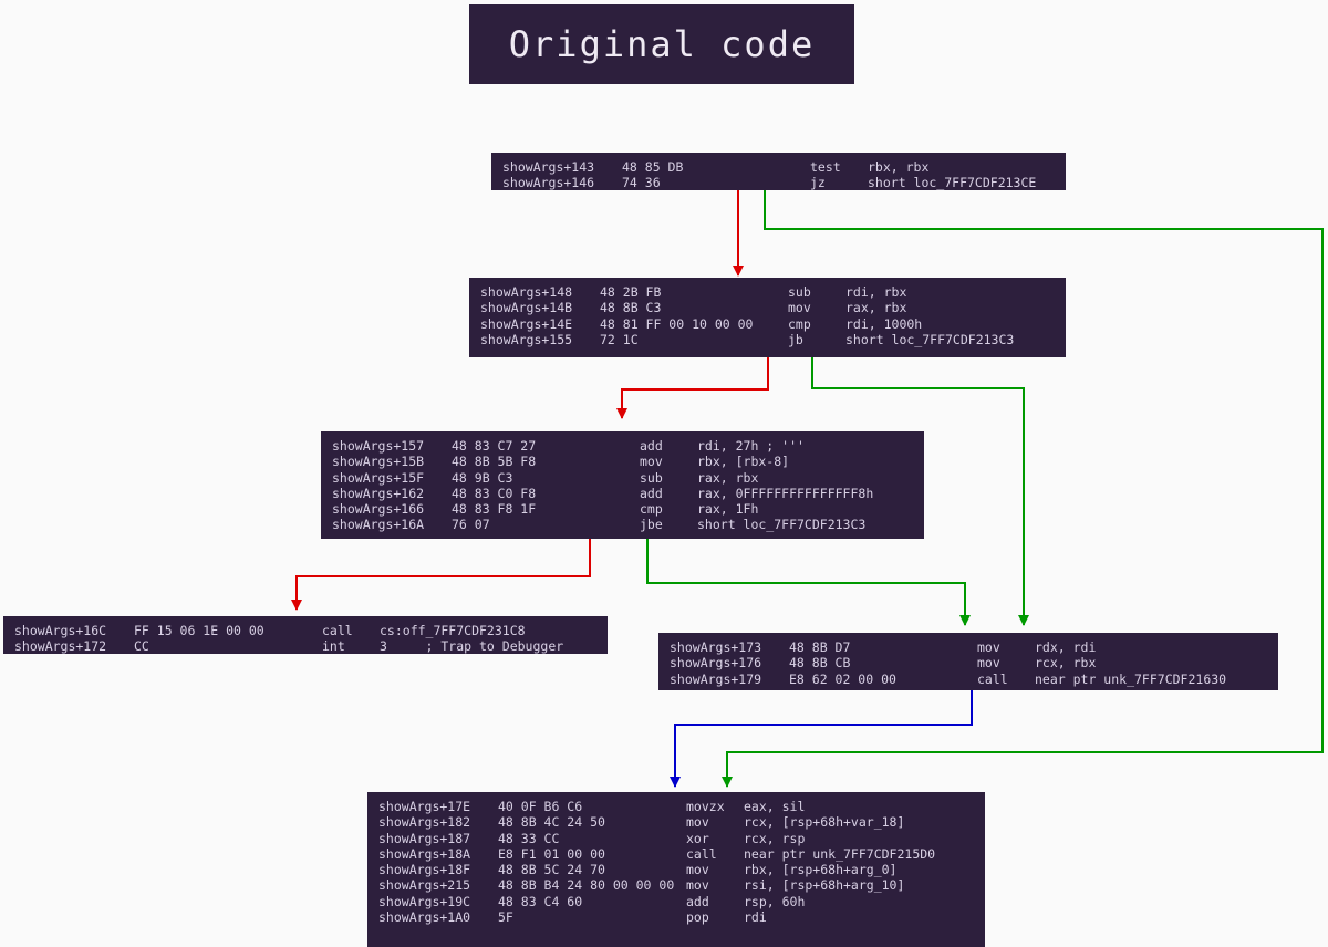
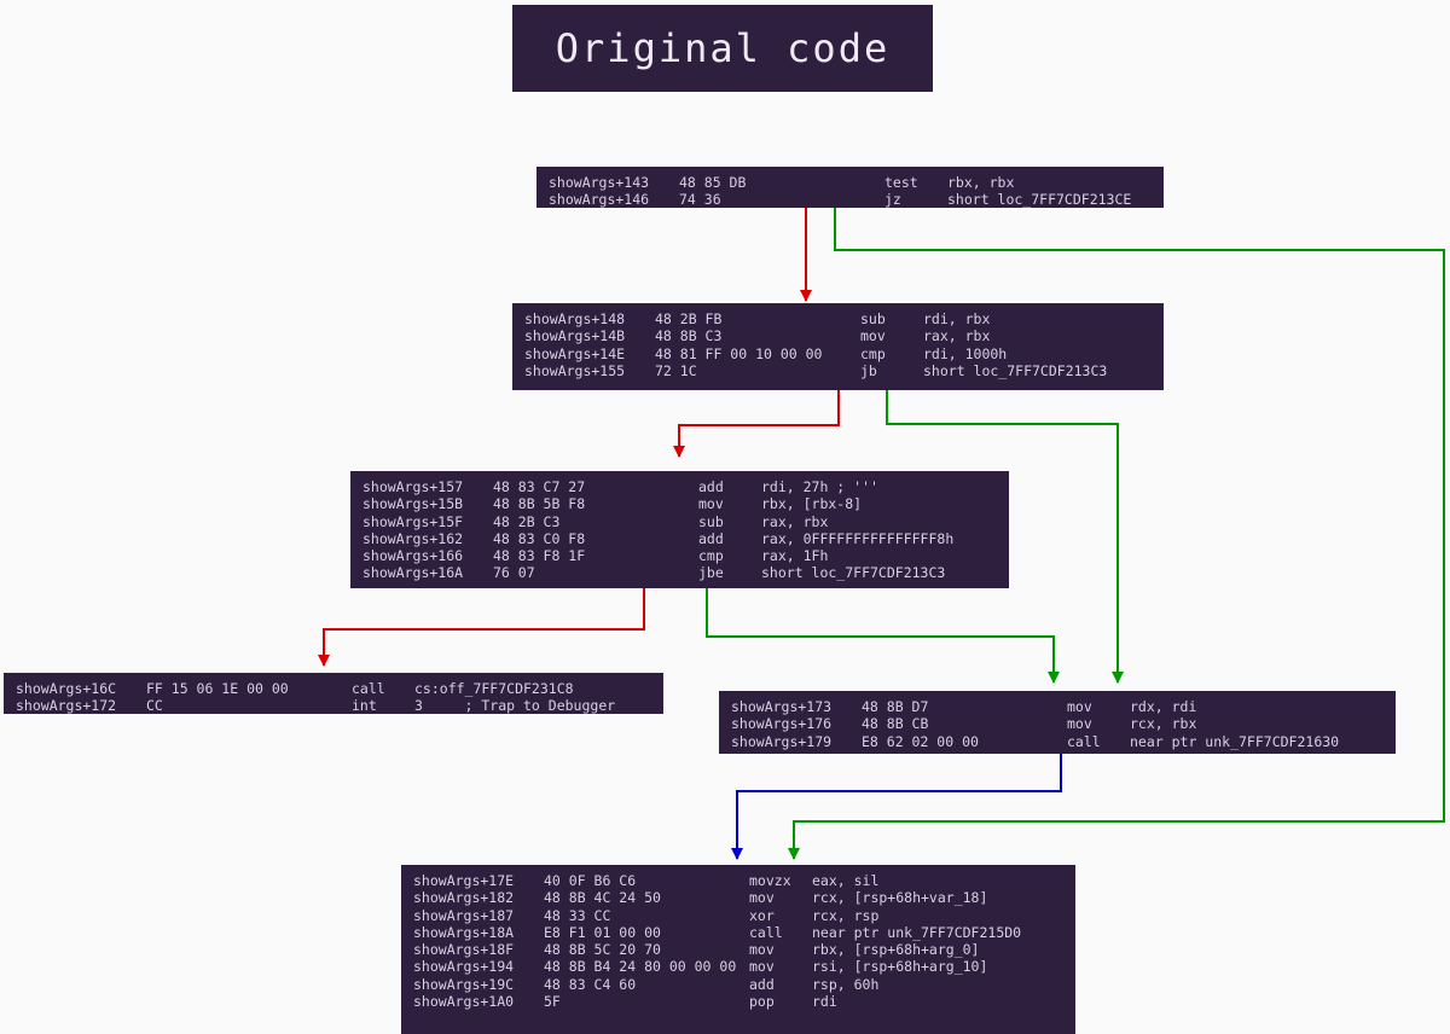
  Original code
  showArgs+143
  48 85 DB
  test
  rbx, rbx
  showArgs+146
  74 36
  jz
  short loc_7FF7CDF213CE
  showArgs+148
  48 2B FB
  sub
  rdi, rbx
  showArgs+14B
  48 8B C3
  mov
  rax, rbx
  showArgs+14E
  48 81 FF 00 10 00 00
  cmp
  rdi, 1000h
  showArgs+155
  72 1C
  jb
  short loc_7FF7CDF213C3
  showArgs+157
  48 83 C7 27
  add
  rdi, 27h ; '''
  showArgs+15B
  48 8B 5B F8
  mov
  rbx, [rbx-8]
  showArgs+15F
- 48 9B C3
+ 48 2B C3
  sub
  rax, rbx
  showArgs+162
  48 83 C0 F8
  add
  rax, 0FFFFFFFFFFFFFFF8h
  showArgs+166
  48 83 F8 1F
  cmp
  rax, 1Fh
  showArgs+16A
  76 07
  jbe
  short loc_7FF7CDF213C3
  showArgs+16C
  FF 15 06 1E 00 00
  call
  cs:off_7FF7CDF231C8
  showArgs+172
  CC
  int
  3 ; Trap to Debugger
  showArgs+173
  48 8B D7
  mov
  rdx, rdi
  showArgs+176
  48 8B CB
  mov
  rcx, rbx
  showArgs+179
  E8 62 02 00 00
  call
  near ptr unk_7FF7CDF21630
  showArgs+17E
  40 0F B6 C6
  movzx
  eax, sil
  showArgs+182
  48 8B 4C 24 50
  mov
  rcx, [rsp+68h+var_18]
  showArgs+187
  48 33 CC
  xor
  rcx, rsp
  showArgs+18A
  E8 F1 01 00 00
  call
  near ptr unk_7FF7CDF215D0
  showArgs+18F
- 48 8B 5C 24 70
+ 48 8B 5C 20 70
  mov
  rbx, [rsp+68h+arg_0]
- showArgs+215
+ showArgs+194
  48 8B B4 24 80 00 00 00
  mov
  rsi, [rsp+68h+arg_10]
  showArgs+19C
  48 83 C4 60
  add
  rsp, 60h
  showArgs+1A0
  5F
  pop
  rdi
